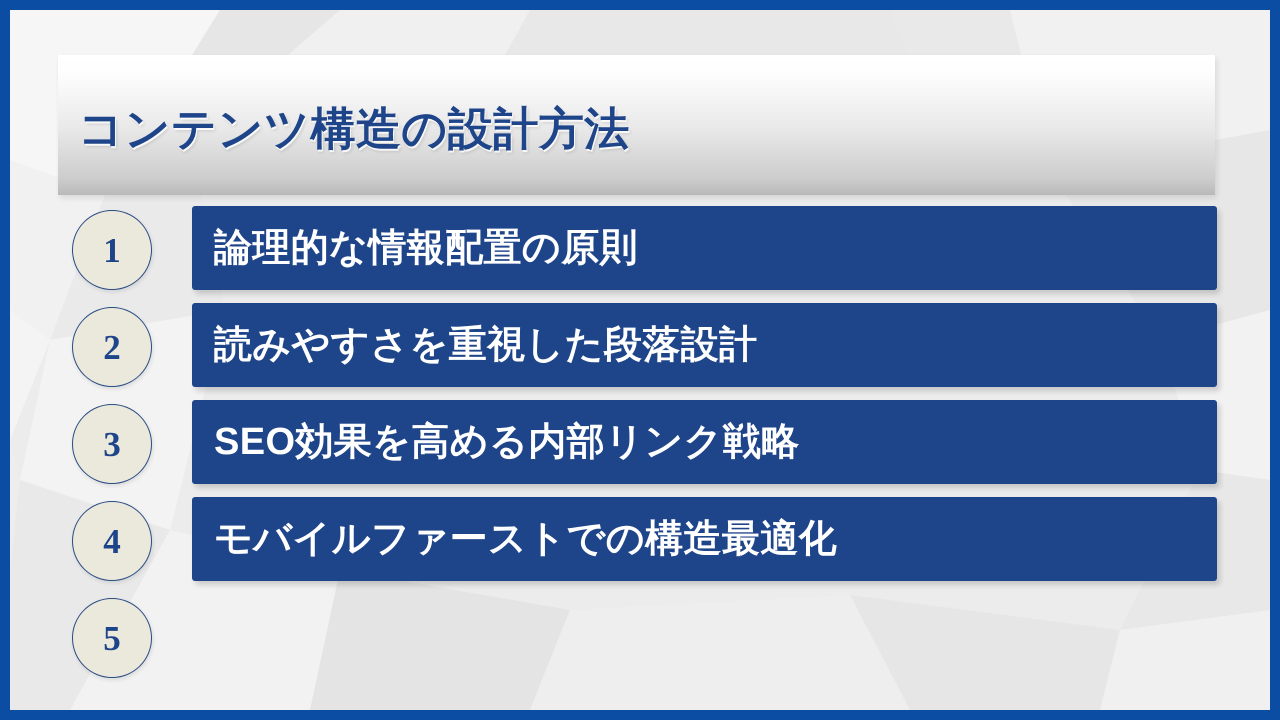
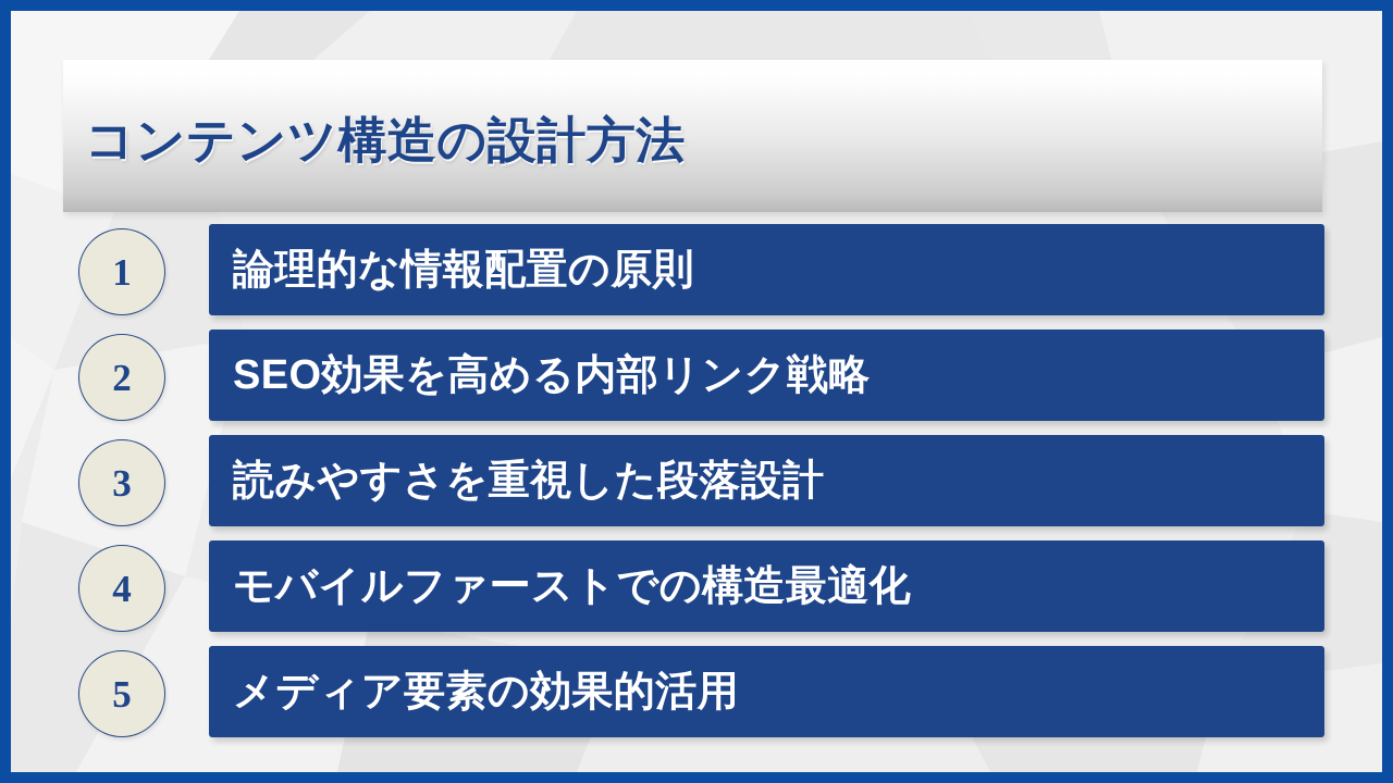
  コンテンツ構造の設計方法
  1
  論理的な情報配置の原則
  2
- 読みやすさを重視した段落設計
+ SEO効果を高める内部リンク戦略
  3
- SEO効果を高める内部リンク戦略
+ 読みやすさを重視した段落設計
  4
  モバイルファーストでの構造最適化
  5
+ メディア要素の効果的活用
